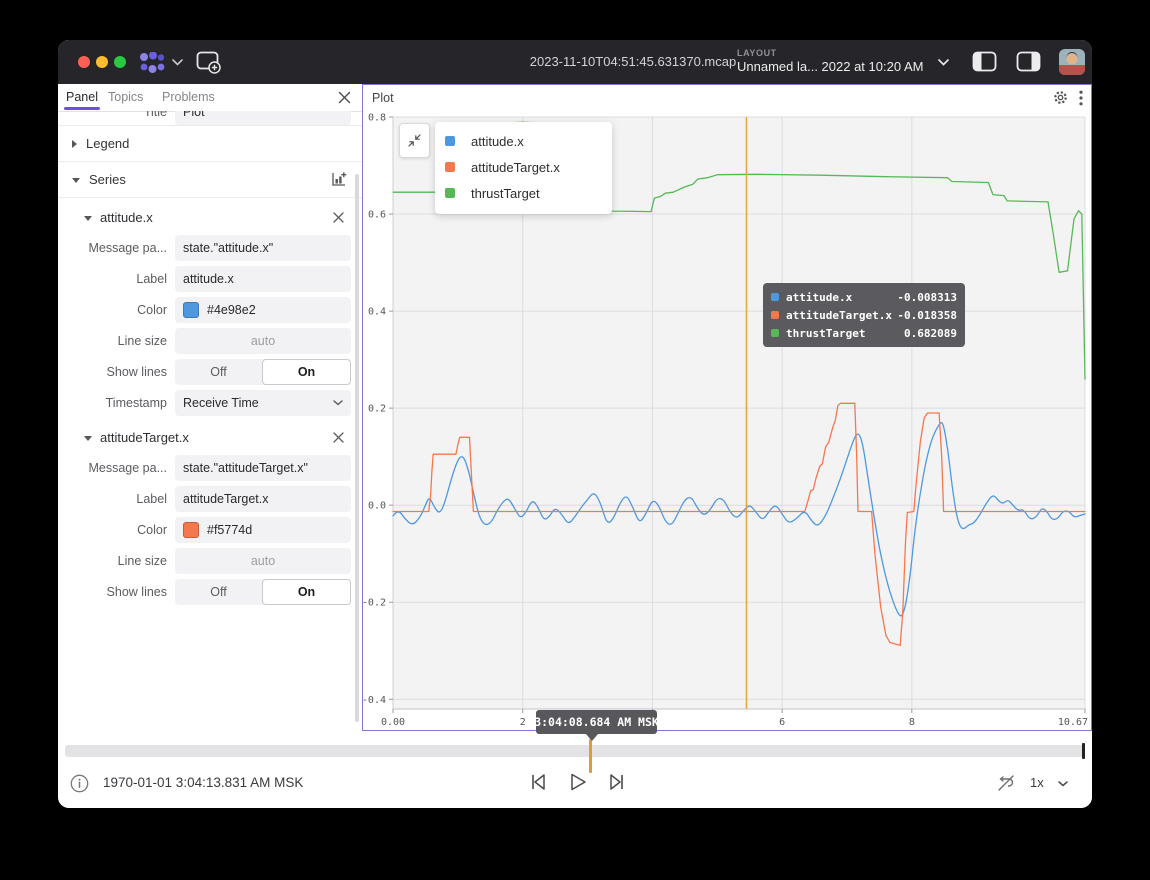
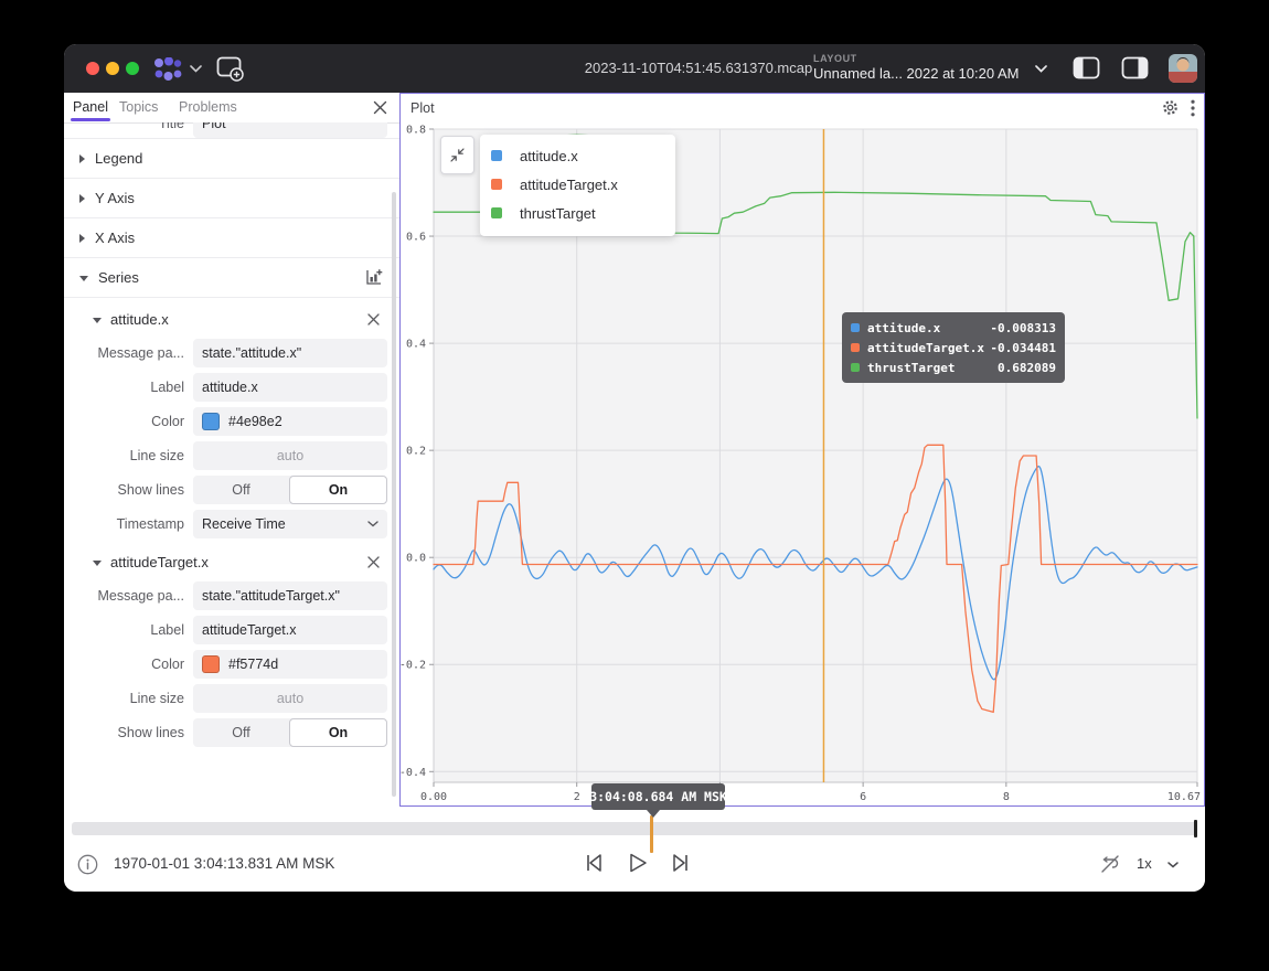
  2023-11-10T04:51:45.631370.mcap
  LAYOUT
  Unnamed la... 2022 at 10:20 AM
  Panel
  Topics
  Problems
  Title
  Plot
  Legend
+ Y Axis
+ X Axis
  Series
  attitude.x
  Message pa...
  state."attitude.x"
  Label
  attitude.x
  Color
  #4e98e2
  Line size
  auto
  Show lines
  Off
  On
  Timestamp
  Receive Time
  attitudeTarget.x
  Message pa...
  state."attitudeTarget.x"
  Label
  attitudeTarget.x
  Color
  #f5774d
  Line size
  auto
  Show lines
  Off
  On
  Plot
  0.8
  0.6
  0.4
  0.2
  0.0
  -0.2
  -0.4
  0.00
  2
  6
  8
  10.67
  attitude.x
  attitudeTarget.x
  thrustTarget
  attitude.x
  -0.008313
  attitudeTarget.x
- -0.018358
+ -0.034481
  thrustTarget
  0.682089
  3:04:08.684 AM MSK
  1970-01-01 3:04:13.831 AM MSK
  1x
